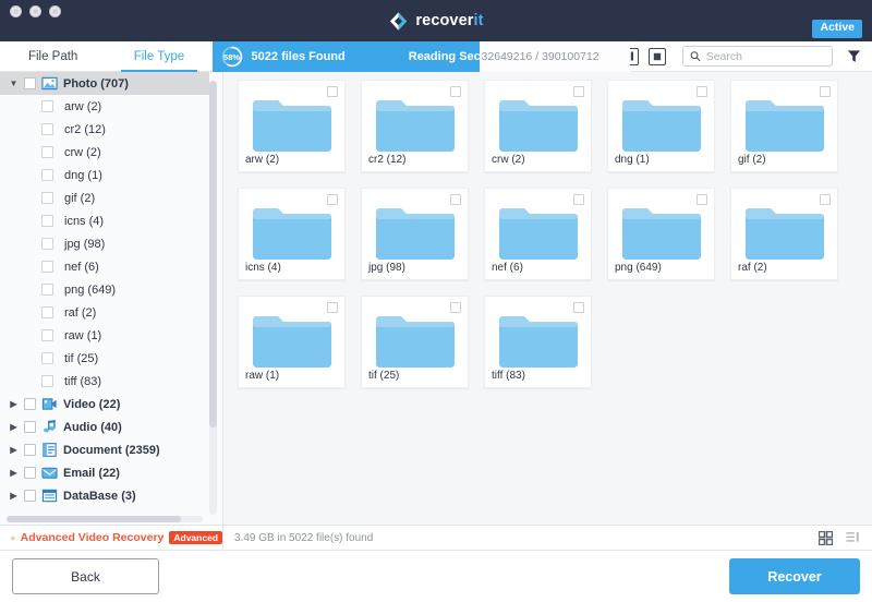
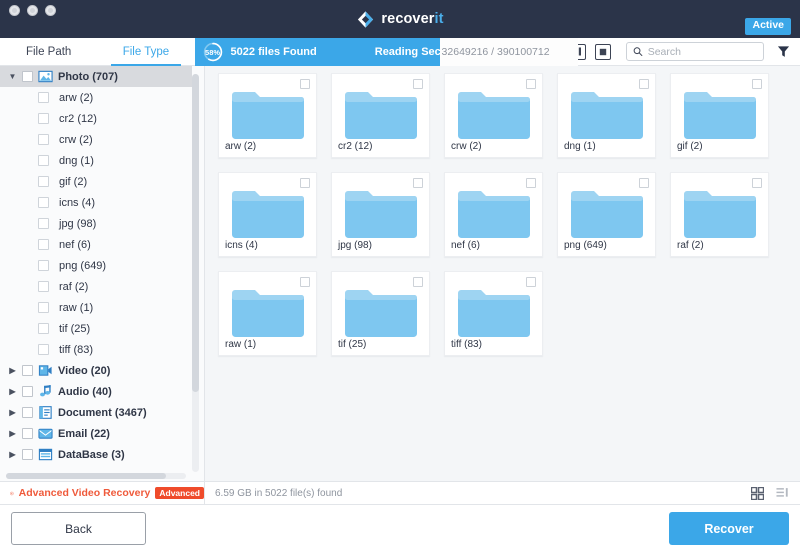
  recoverit
  Active
  File Path
  File Type
  58%
  5022 files Found
  32649216 / 390100712
  Search
  ▼
  Photo (707)
  arw (2)
  cr2 (12)
  crw (2)
  dng (1)
  gif (2)
  icns (4)
  jpg (98)
  nef (6)
  png (649)
  raf (2)
  raw (1)
  tif (25)
  tiff (83)
  ▶
- Video (22)
+ Video (20)
  ▶
  Audio (40)
  ▶
- Document (2359)
+ Document (3467)
  ▶
  Email (22)
  ▶
  DataBase (3)
  arw (2)
  cr2 (12)
  crw (2)
  dng (1)
  gif (2)
  icns (4)
  jpg (98)
  nef (6)
  png (649)
  raf (2)
  raw (1)
  tif (25)
  tiff (83)
  Advanced Video Recovery
  Advanced
- 3.49 GB in 5022 file(s) found
+ 6.59 GB in 5022 file(s) found
  Back
  Recover
